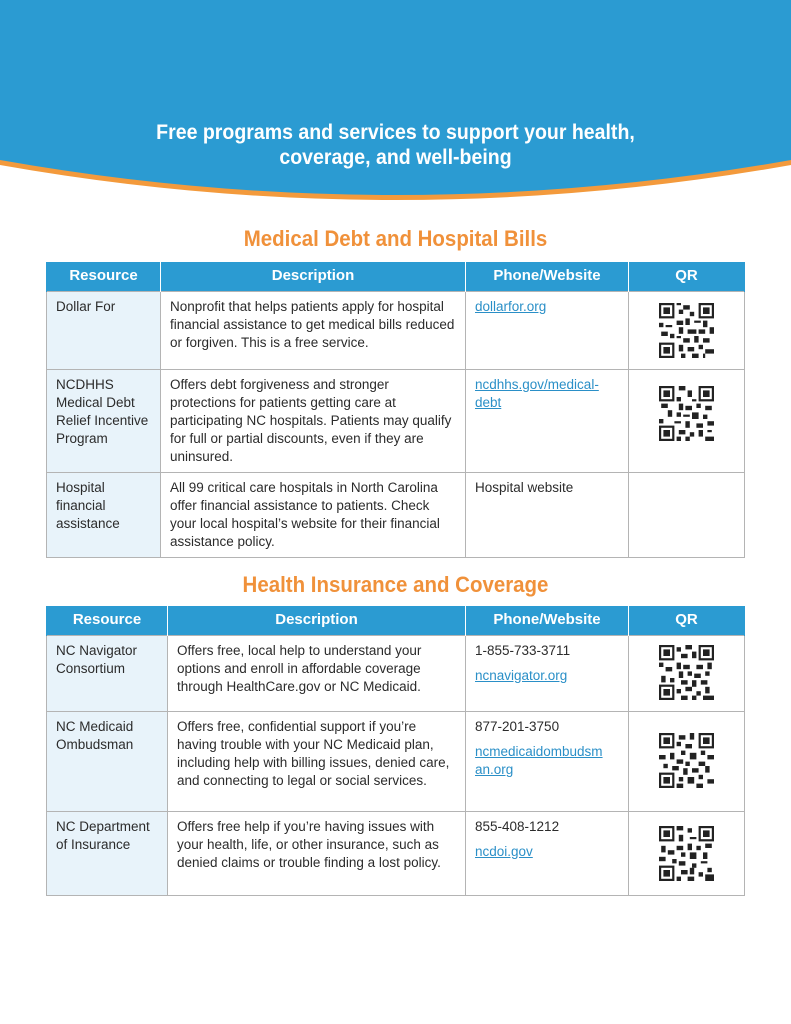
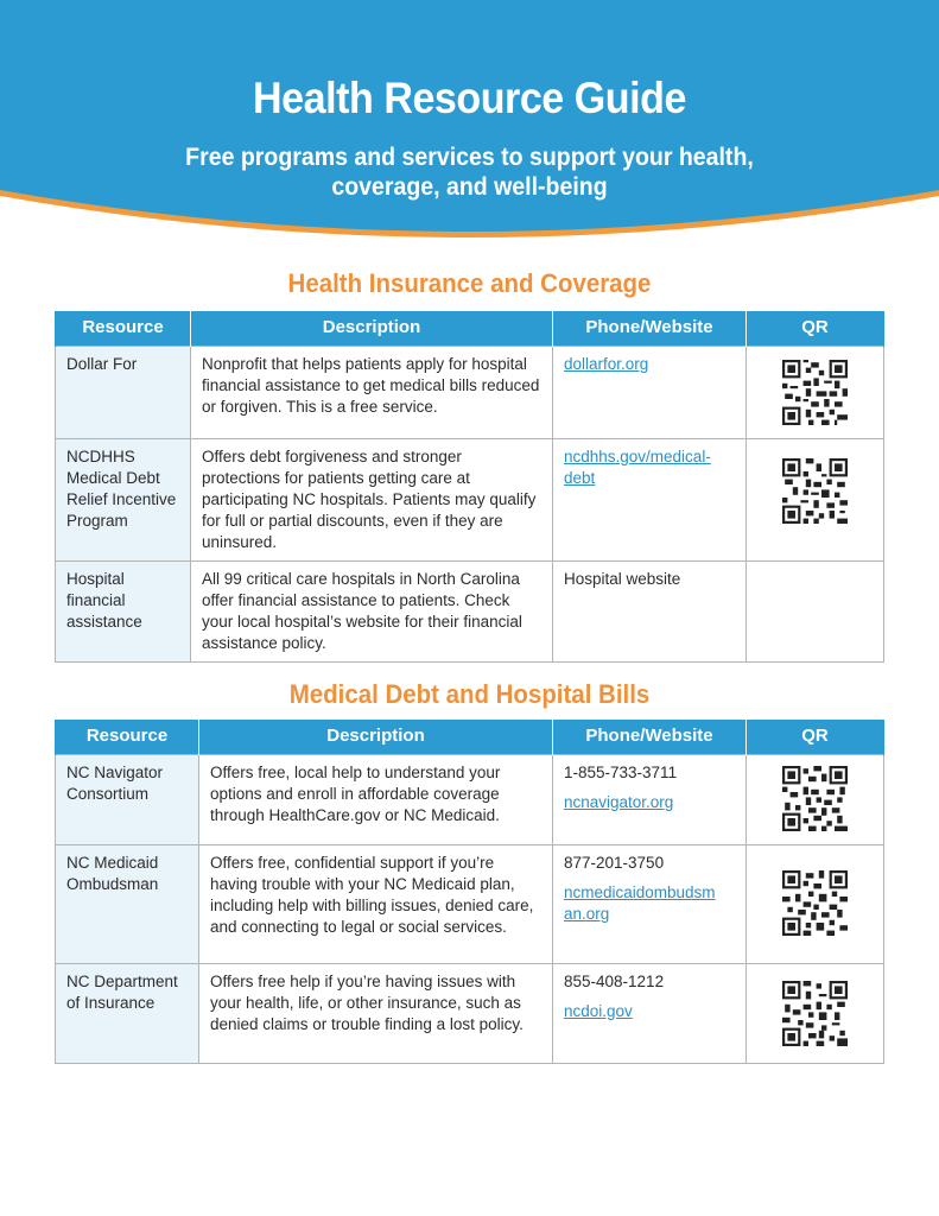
+ Health Resource Guide
  Free programs and services to support your health,
  coverage, and well-being
- Medical Debt and Hospital Bills
+ Health Insurance and Coverage
  Resource	Description	Phone/Website	QR
  Dollar For	Nonprofit that helps patients apply for hospital financial assistance to get medical bills reduced or forgiven. This is a free service.	dollarfor.org
  NCDHHS Medical Debt Relief Incentive Program	Offers debt forgiveness and stronger protections for patients getting care at participating NC hospitals. Patients may qualify for full or partial discounts, even if they are uninsured.	ncdhhs.gov/medical-debt
  Hospital financial assistance	All 99 critical care hospitals in North Carolina offer financial assistance to patients. Check your local hospital’s website for their financial assistance policy.	Hospital website
- Health Insurance and Coverage
+ Medical Debt and Hospital Bills
  Resource	Description	Phone/Website	QR
  NC Navigator Consortium	Offers free, local help to understand your options and enroll in affordable coverage through HealthCare.gov or NC Medicaid.	1-855-733-3711 ncnavigator.org
  NC Medicaid Ombudsman	Offers free, confidential support if you’re having trouble with your NC Medicaid plan, including help with billing issues, denied care, and connecting to legal or social services.	877-201-3750 ncmedicaidombudsman.org
  NC Department of Insurance	Offers free help if you’re having issues with your health, life, or other insurance, such as denied claims or trouble finding a lost policy.	855-408-1212 ncdoi.gov
